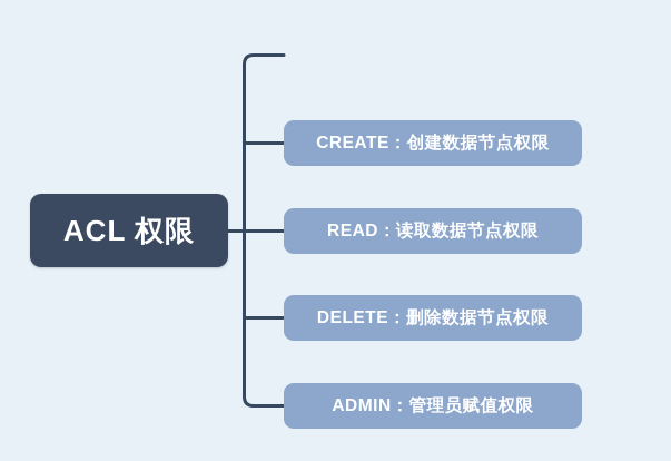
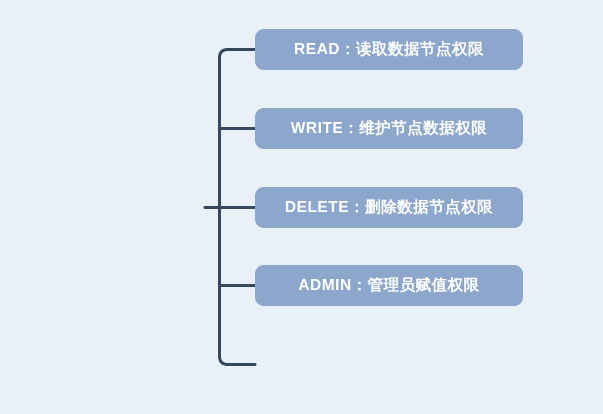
- ACL 权限
- CREATE：创建数据节点权限
  READ：读取数据节点权限
+ WRITE：维护节点数据权限
  DELETE：删除数据节点权限
  ADMIN：管理员赋值权限
